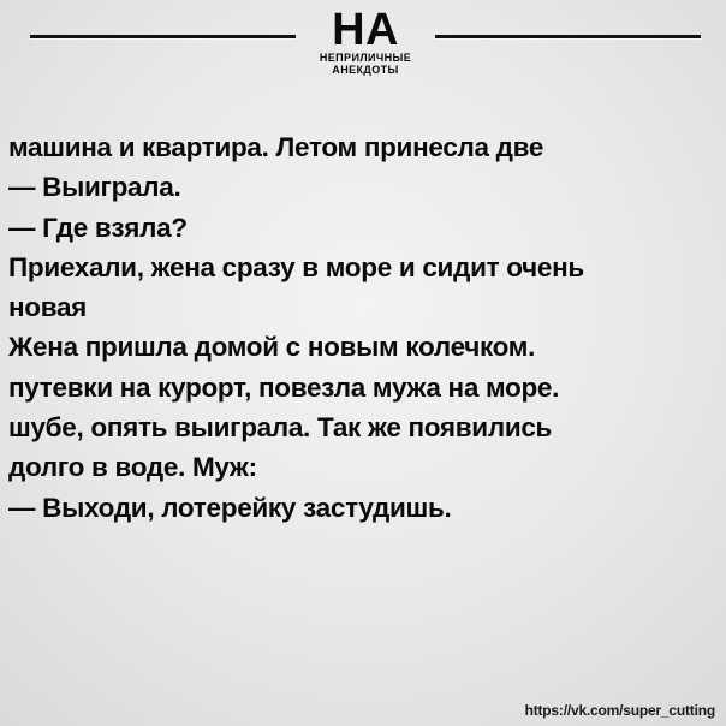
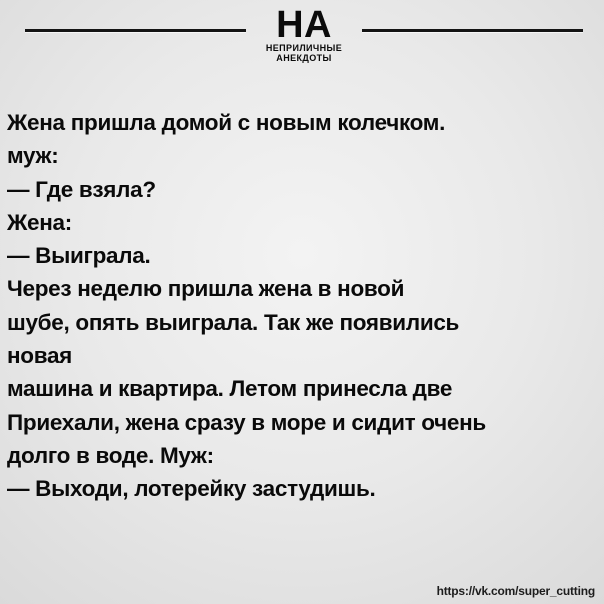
  НА
  НЕПРИЛИЧНЫЕ
  АНЕКДОТЫ
- машина и квартира. Летом принесла две
+ Жена пришла домой с новым колечком.
+ муж:
- — Выиграла.
+ — Где взяла?
+ Жена:
- — Где взяла?
+ — Выиграла.
+ Через неделю пришла жена в новой
- Приехали, жена сразу в море и сидит очень
+ шубе, опять выиграла. Так же появились
  новая
- Жена пришла домой с новым колечком.
+ машина и квартира. Летом принесла две
- путевки на курорт, повезла мужа на море.
- шубе, опять выиграла. Так же появились
+ Приехали, жена сразу в море и сидит очень
  долго в воде. Муж:
  — Выходи, лотерейку застудишь.
  https://vk.com/super_cutting
